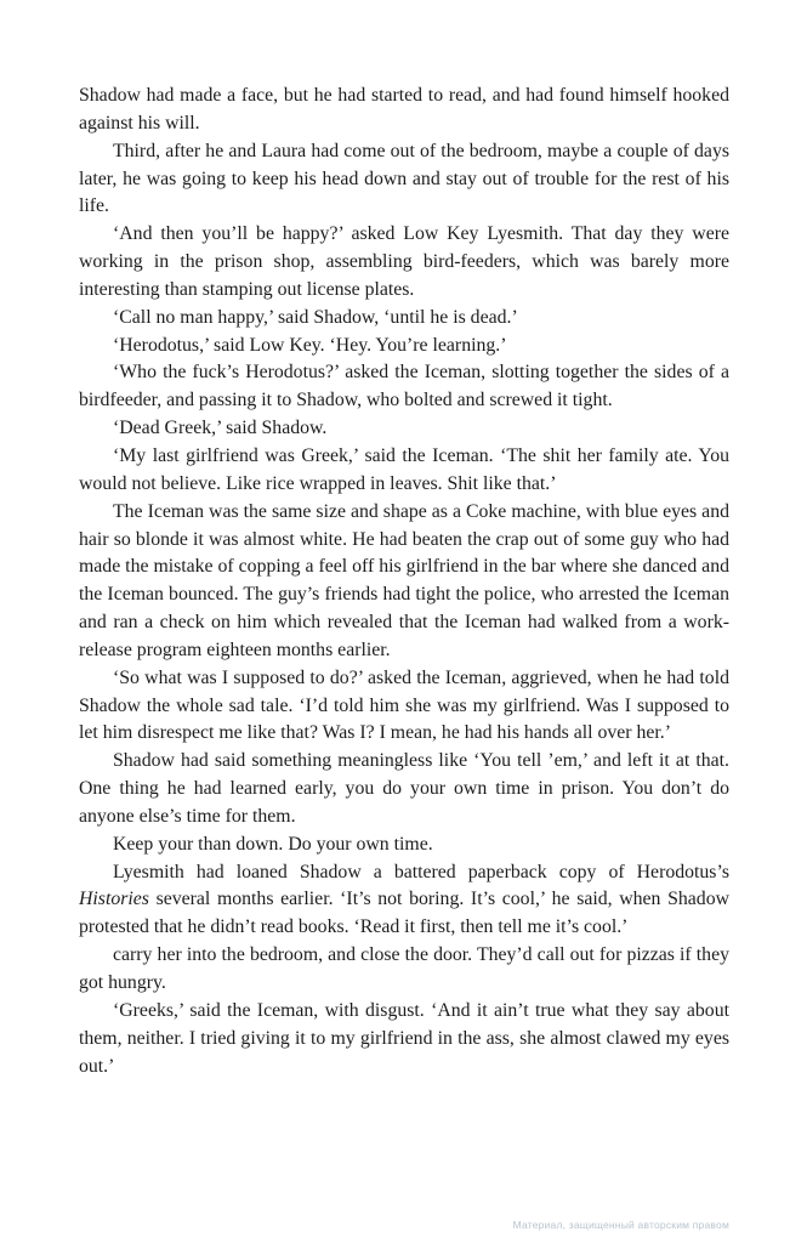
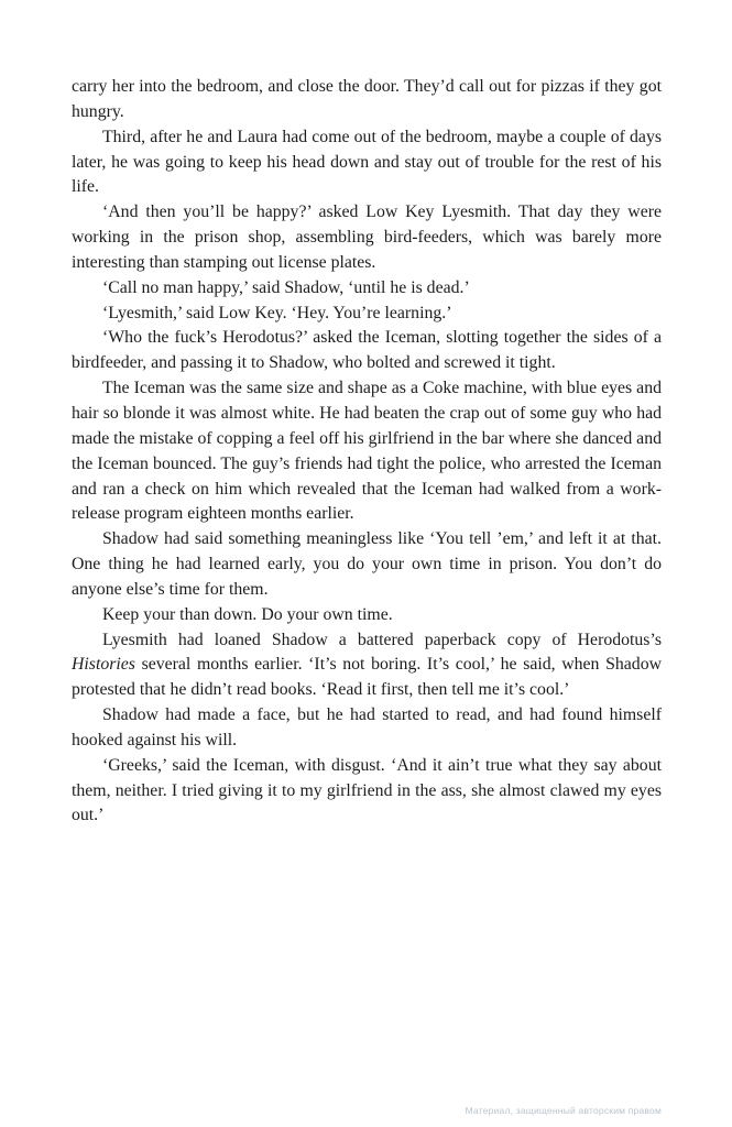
- Shadow had made a face, but he had started to read, and had found himself hooked against his will.
+ carry her into the bedroom, and close the door. They’d call out for pizzas if they got hungry.
  Third, after he and Laura had come out of the bedroom, maybe a couple of days later, he was going to keep his head down and stay out of trouble for the rest of his life.
  ‘And then you’ll be happy?’ asked Low Key Lyesmith. That day they were working in the prison shop, assembling bird-feeders, which was barely more interesting than stamping out license plates.
  ‘Call no man happy,’ said Shadow, ‘until he is dead.’
- ‘Herodotus,’ said Low Key. ‘Hey. You’re learning.’
+ ‘Lyesmith,’ said Low Key. ‘Hey. You’re learning.’
  ‘Who the fuck’s Herodotus?’ asked the Iceman, slotting together the sides of a birdfeeder, and passing it to Shadow, who bolted and screwed it tight.
- ‘Dead Greek,’ said Shadow.
- ‘My last girlfriend was Greek,’ said the Iceman. ‘The shit her family ate. You would not believe. Like rice wrapped in leaves. Shit like that.’
  The Iceman was the same size and shape as a Coke machine, with blue eyes and hair so blonde it was almost white. He had beaten the crap out of some guy who had made the mistake of copping a feel off his girlfriend in the bar where she danced and the Iceman bounced. The guy’s friends had tight the police, who arrested the Iceman and ran a check on him which revealed that the Iceman had walked from a work-release program eighteen months earlier.
- ‘So what was I supposed to do?’ asked the Iceman, aggrieved, when he had told Shadow the whole sad tale. ‘I’d told him she was my girlfriend. Was I supposed to let him disrespect me like that? Was I? I mean, he had his hands all over her.’
  Shadow had said something meaningless like ‘You tell ’em,’ and left it at that. One thing he had learned early, you do your own time in prison. You don’t do anyone else’s time for them.
  Keep your than down. Do your own time.
  Lyesmith had loaned Shadow a battered paperback copy of Herodotus’s Histories several months earlier. ‘It’s not boring. It’s cool,’ he said, when Shadow protested that he didn’t read books. ‘Read it first, then tell me it’s cool.’
- carry her into the bedroom, and close the door. They’d call out for pizzas if they got hungry.
+ Shadow had made a face, but he had started to read, and had found himself hooked against his will.
  ‘Greeks,’ said the Iceman, with disgust. ‘And it ain’t true what they say about them, neither. I tried giving it to my girlfriend in the ass, she almost clawed my eyes out.’
  Материал, защищенный авторским правом
